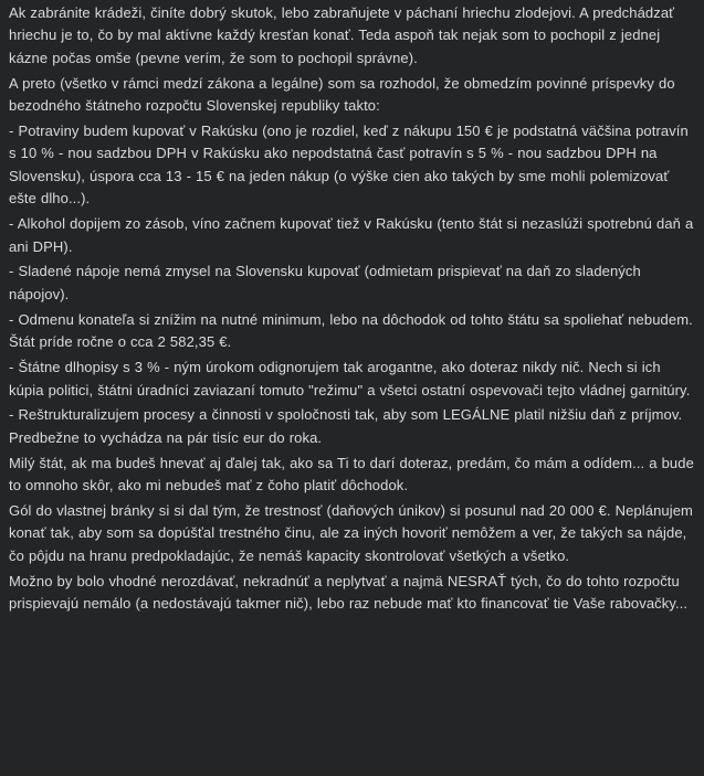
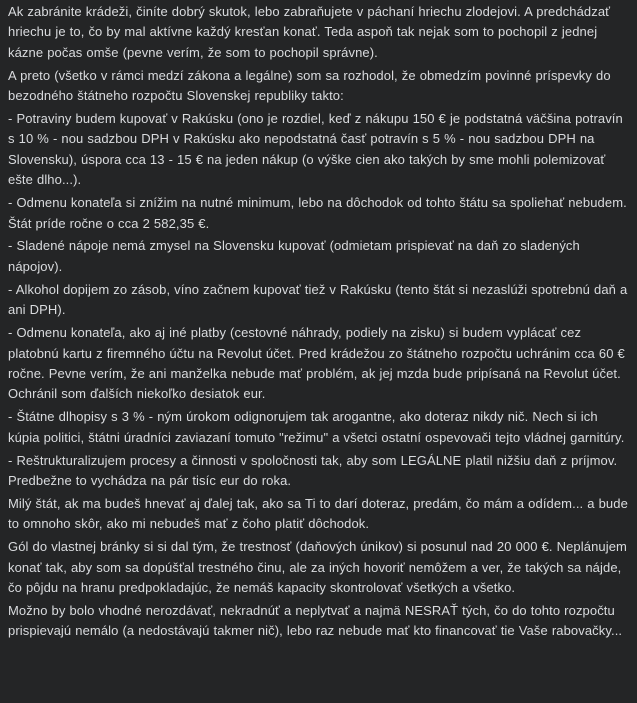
  Ak zabránite krádeži, činíte dobrý skutok, lebo zabraňujete v páchaní hriechu zlodejovi. A predchádzať hriechu je to, čo by mal aktívne každý kresťan konať. Teda aspoň tak nejak som to pochopil z jednej kázne počas omše (pevne verím, že som to pochopil správne).
  A preto (všetko v rámci medzí zákona a legálne) som sa rozhodol, že obmedzím povinné príspevky do bezodného štátneho rozpočtu Slovenskej republiky takto:
  - Potraviny budem kupovať v Rakúsku (ono je rozdiel, keď z nákupu 150 € je podstatná väčšina potravín s 10 % - nou sadzbou DPH v Rakúsku ako nepodstatná časť potravín s 5 % - nou sadzbou DPH na Slovensku), úspora cca 13 - 15 € na jeden nákup (o výške cien ako takých by sme mohli polemizovať ešte dlho...).
- - Alkohol dopijem zo zásob, víno začnem kupovať tiež v Rakúsku (tento štát si nezaslúži spotrebnú daň a ani DPH).
+ - Odmenu konateľa si znížim na nutné minimum, lebo na dôchodok od tohto štátu sa spoliehať nebudem. Štát príde ročne o cca 2 582,35 €.
  - Sladené nápoje nemá zmysel na Slovensku kupovať (odmietam prispievať na daň zo sladených nápojov).
- - Odmenu konateľa si znížim na nutné minimum, lebo na dôchodok od tohto štátu sa spoliehať nebudem. Štát príde ročne o cca 2 582,35 €.
+ - Alkohol dopijem zo zásob, víno začnem kupovať tiež v Rakúsku (tento štát si nezaslúži spotrebnú daň a ani DPH).
+ - Odmenu konateľa, ako aj iné platby (cestovné náhrady, podiely na zisku) si budem vyplácať cez platobnú kartu z firemného účtu na Revolut účet. Pred krádežou zo štátneho rozpočtu uchránim cca 60 € ročne. Pevne verím, že ani manželka nebude mať problém, ak jej mzda bude pripísaná na Revolut účet. Ochránil som ďalších niekoľko desiatok eur.
  - Štátne dlhopisy s 3 % - ným úrokom odignorujem tak arogantne, ako doteraz nikdy nič. Nech si ich kúpia politici, štátni úradníci zaviazaní tomuto "režimu" a všetci ostatní ospevovači tejto vládnej garnitúry.
  - Reštrukturalizujem procesy a činnosti v spoločnosti tak, aby som LEGÁLNE platil nižšiu daň z príjmov. Predbežne to vychádza na pár tisíc eur do roka.
  Milý štát, ak ma budeš hnevať aj ďalej tak, ako sa Ti to darí doteraz, predám, čo mám a odídem... a bude to omnoho skôr, ako mi nebudeš mať z čoho platiť dôchodok.
  Gól do vlastnej bránky si si dal tým, že trestnosť (daňových únikov) si posunul nad 20 000 €. Neplánujem konať tak, aby som sa dopúšťal trestného činu, ale za iných hovoriť nemôžem a ver, že takých sa nájde, čo pôjdu na hranu predpokladajúc, že nemáš kapacity skontrolovať všetkých a všetko.
  Možno by bolo vhodné nerozdávať, nekradnúť a neplytvať a najmä NESRAŤ tých, čo do tohto rozpočtu prispievajú nemálo (a nedostávajú takmer nič), lebo raz nebude mať kto financovať tie Vaše rabovačky...
